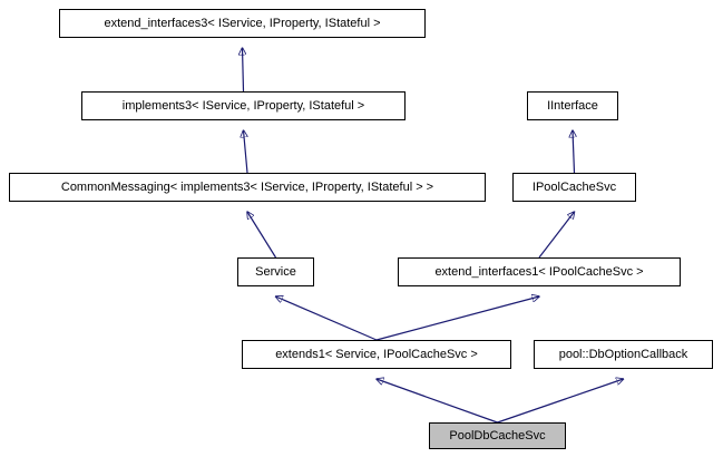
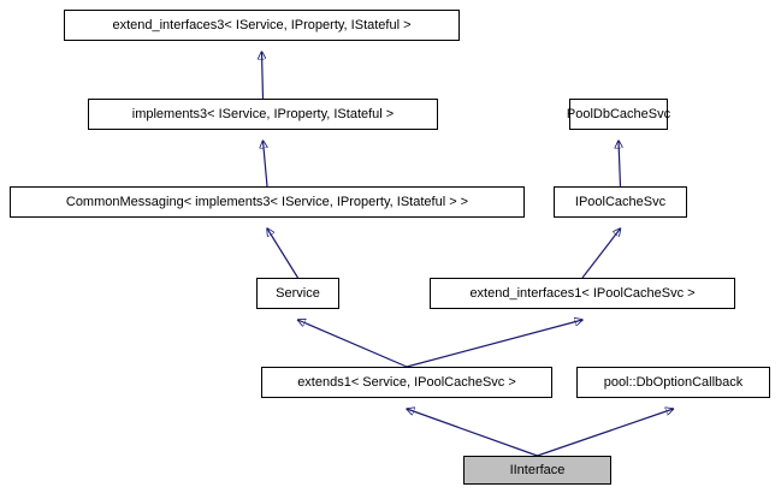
  extend_interfaces3< IService, IProperty, IStateful >
  implements3< IService, IProperty, IStateful >
- IInterface
+ PoolDbCacheSvc
  CommonMessaging< implements3< IService, IProperty, IStateful > >
  IPoolCacheSvc
  Service
  extend_interfaces1< IPoolCacheSvc >
  extends1< Service, IPoolCacheSvc >
  pool::DbOptionCallback
- PoolDbCacheSvc
+ IInterface
